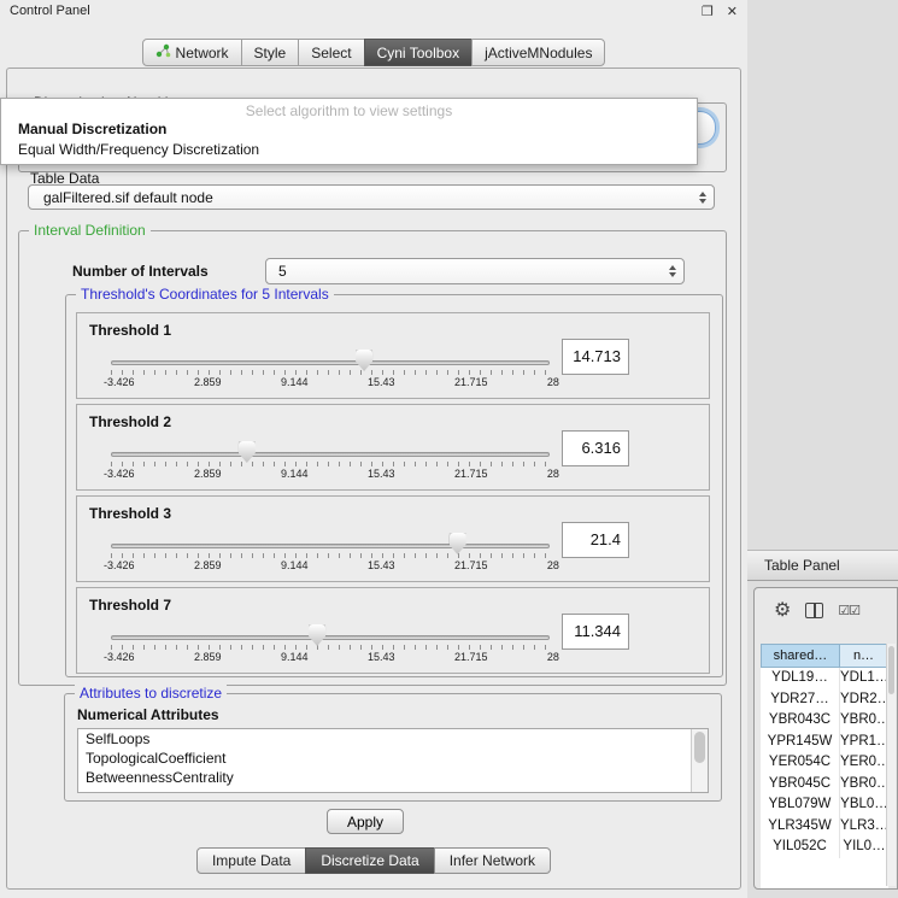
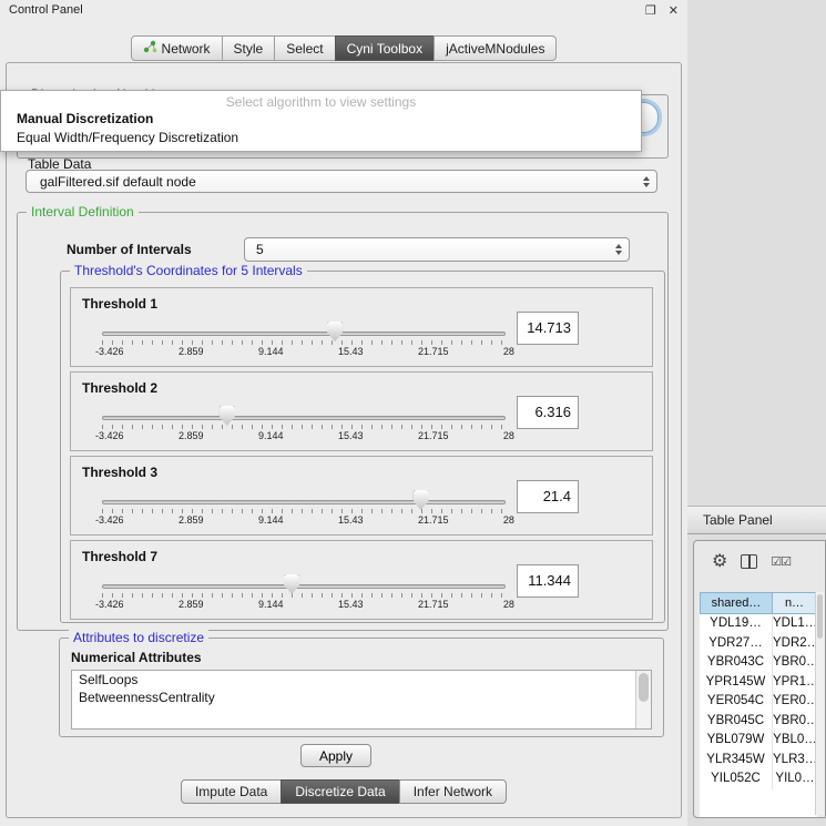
  Control Panel
  ❐ ✕
  Network
  Style
  Select
  Cyni Toolbox
  jActiveMNodules
  Table Data
  galFiltered.sif default node
  Interval Definition
  Number of Intervals
  5
  Threshold's Coordinates for 5 Intervals
  Threshold 1
  -3.426
  2.859
  9.144
  15.43
  21.715
  28
  14.713
  Threshold 2
  -3.426
  2.859
  9.144
  15.43
  21.715
  28
  6.316
  Threshold 3
  -3.426
  2.859
  9.144
  15.43
  21.715
  28
  21.4
  Threshold 7
  -3.426
  2.859
  9.144
  15.43
  21.715
  28
  11.344
  Attributes to discretize
  Numerical Attributes
  SelfLoops
- TopologicalCoefficient
  BetweennessCentrality
  Apply
  Impute Data
  Discretize Data
  Infer Network
  Select algorithm to view settings
  Manual Discretization
  Equal Width/Frequency Discretization
  Table Panel
  ⚙
  ☑☑
  shared…
  n…
  YDL19…
  YDL1…
  YDR27…
  YDR2…
  YBR043C
  YBR0…
  YPR145W
  YPR1…
  YER054C
  YER0…
  YBR045C
  YBR0…
  YBL079W
  YBL0…
  YLR345W
  YLR3…
  YIL052C
  YIL0…
